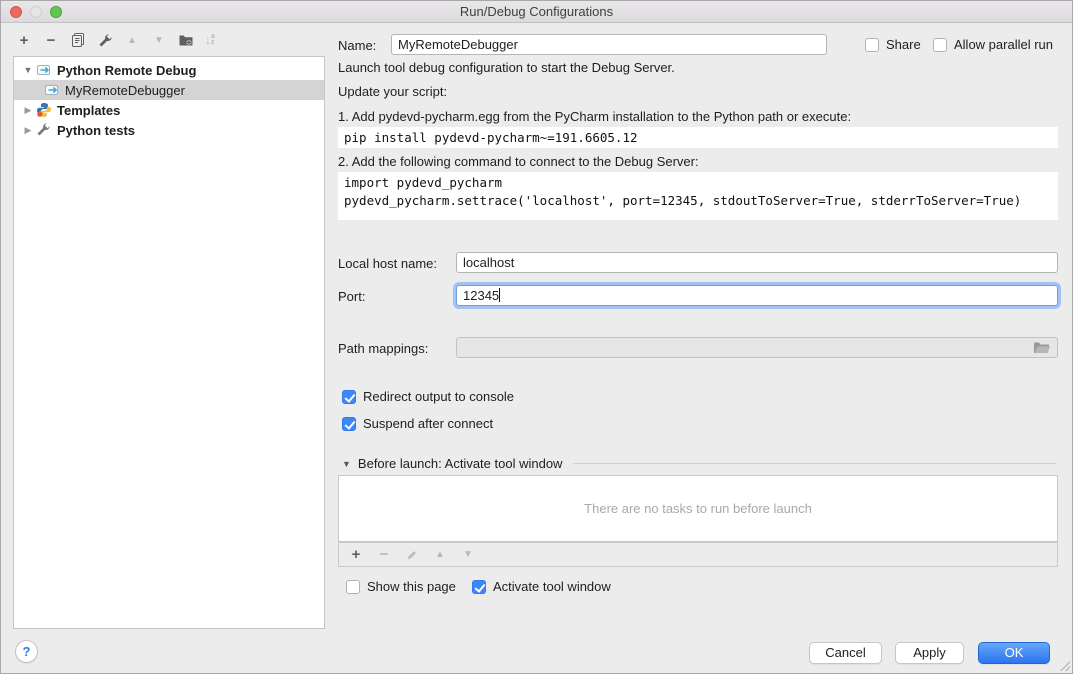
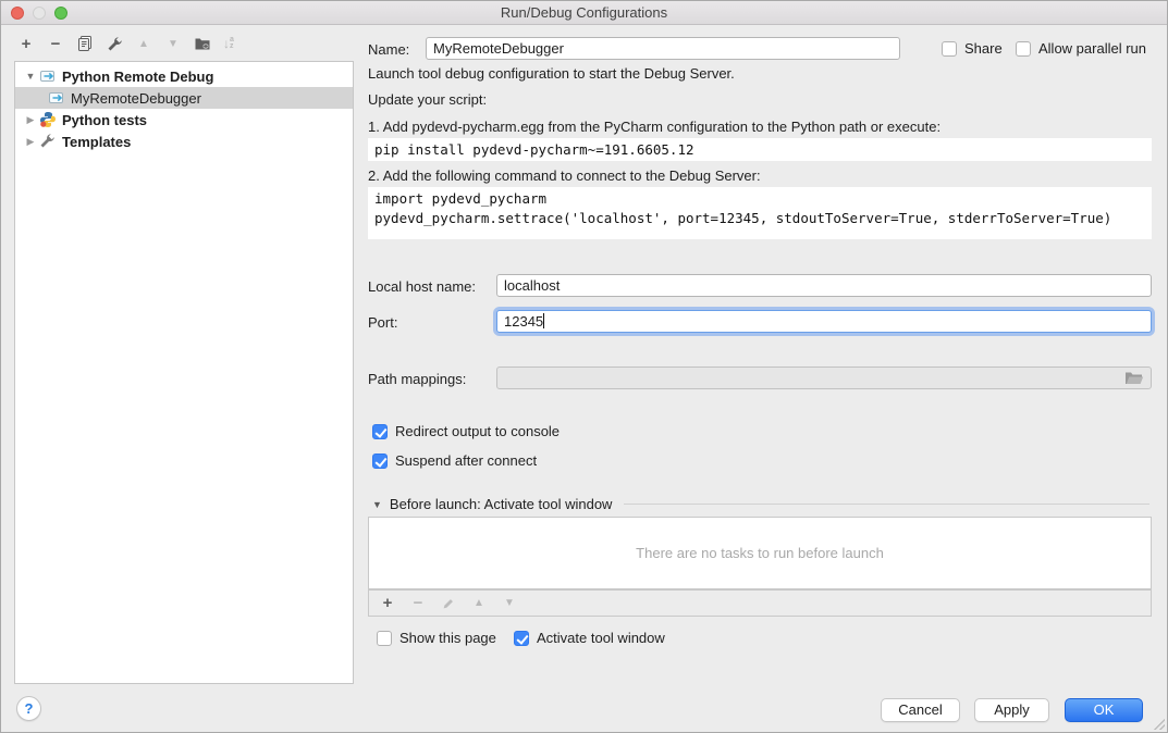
  Run/Debug Configurations
  +
  −
  ▲
  ▼
  ↓
  ▼
  Python Remote Debug
  MyRemoteDebugger
  ▶
- Templates
+ Python tests
  ▶
- Python tests
+ Templates
  Name:
  MyRemoteDebugger
  Share
  Allow parallel run
  Launch tool debug configuration to start the Debug Server.
  Update your script:
- 1. Add pydevd-pycharm.egg from the PyCharm installation to the Python path or execute:
+ 1. Add pydevd-pycharm.egg from the PyCharm configuration to the Python path or execute:
  pip install pydevd-pycharm~=191.6605.12
  2. Add the following command to connect to the Debug Server:
  import pydevd_pycharm
  pydevd_pycharm.settrace('localhost', port=12345, stdoutToServer=True, stderrToServer=True)
  Local host name:
  localhost
  Port:
  12345
  Path mappings:
  Redirect output to console
  Suspend after connect
  ▼
  Before launch: Activate tool window
  There are no tasks to run before launch
  +
  −
  ▲
  ▼
  Show this page
  Activate tool window
  ?
  Cancel
  Apply
  OK
